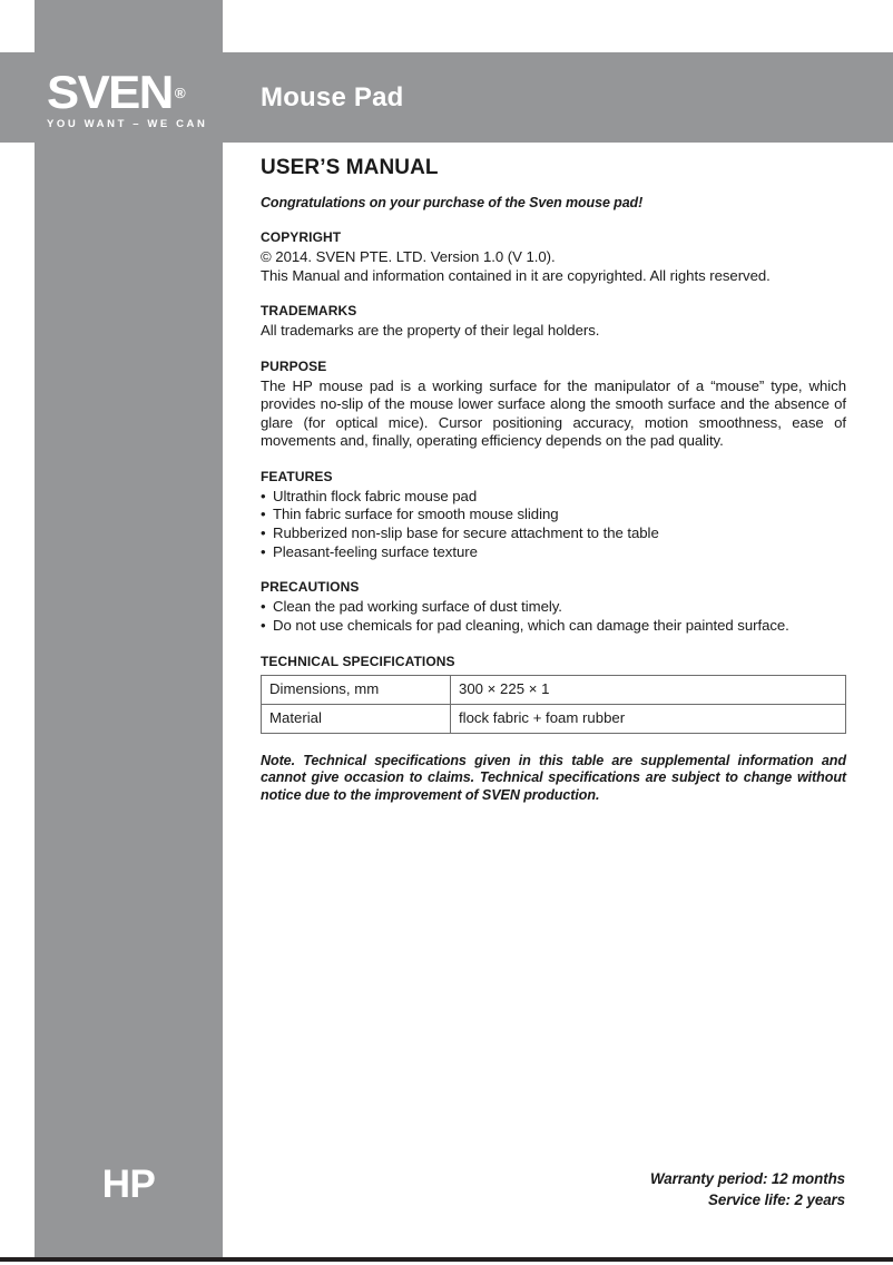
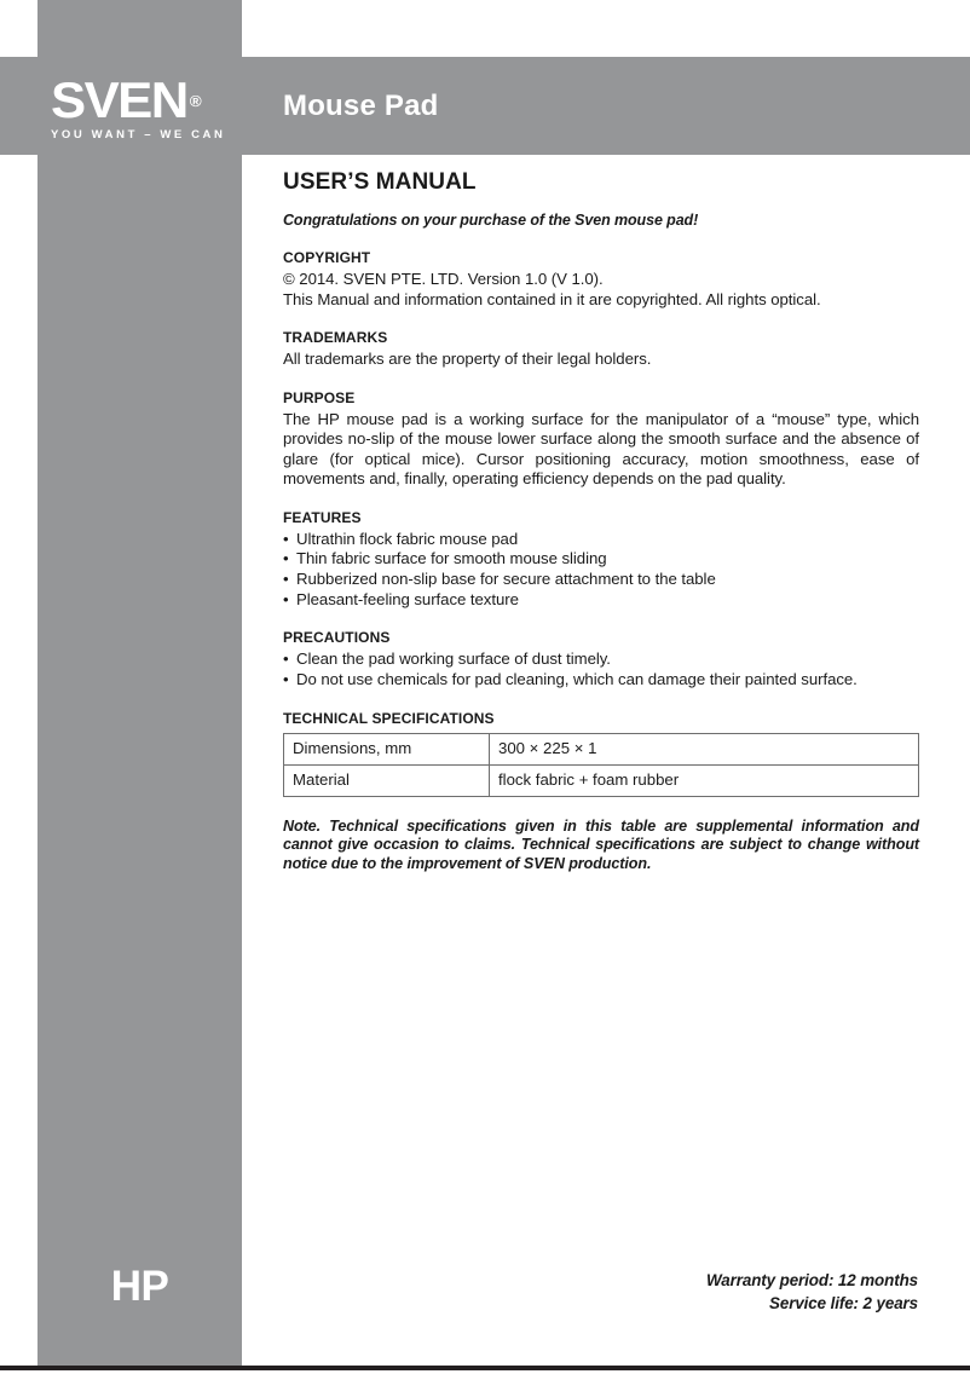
  SVEN ®
  YOU WANT – WE CAN
  Mouse Pad
  HP
  USER’S MANUAL
  Congratulations on your purchase of the Sven mouse pad!
  COPYRIGHT
  © 2014. SVEN PTE. LTD. Version 1.0 (V 1.0).
- This Manual and information contained in it are copyrighted. All rights reserved.
+ This Manual and information contained in it are copyrighted. All rights optical.
  TRADEMARKS
  All trademarks are the property of their legal holders.
  PURPOSE
  The HP mouse pad is a working surface for the manipulator of a “mouse” type, which provides no-slip of the mouse lower surface along the smooth surface and the absence of glare (for optical mice). Cursor positioning accuracy, motion smoothness, ease of movements and, finally, operating efficiency depends on the pad quality.
  FEATURES
  Ultrathin flock fabric mouse pad
  Thin fabric surface for smooth mouse sliding
  Rubberized non-slip base for secure attachment to the table
  Pleasant-feeling surface texture
  PRECAUTIONS
  Clean the pad working surface of dust timely.
  Do not use chemicals for pad cleaning, which can damage their painted surface.
  TECHNICAL SPECIFICATIONS
  Dimensions, mm	300 × 225 × 1
  Material	flock fabric + foam rubber
  Note. Technical specifications given in this table are supplemental information and cannot give occasion to claims. Technical specifications are subject to change without notice due to the improvement of SVEN production.
  Warranty period: 12 months
  Service life: 2 years
